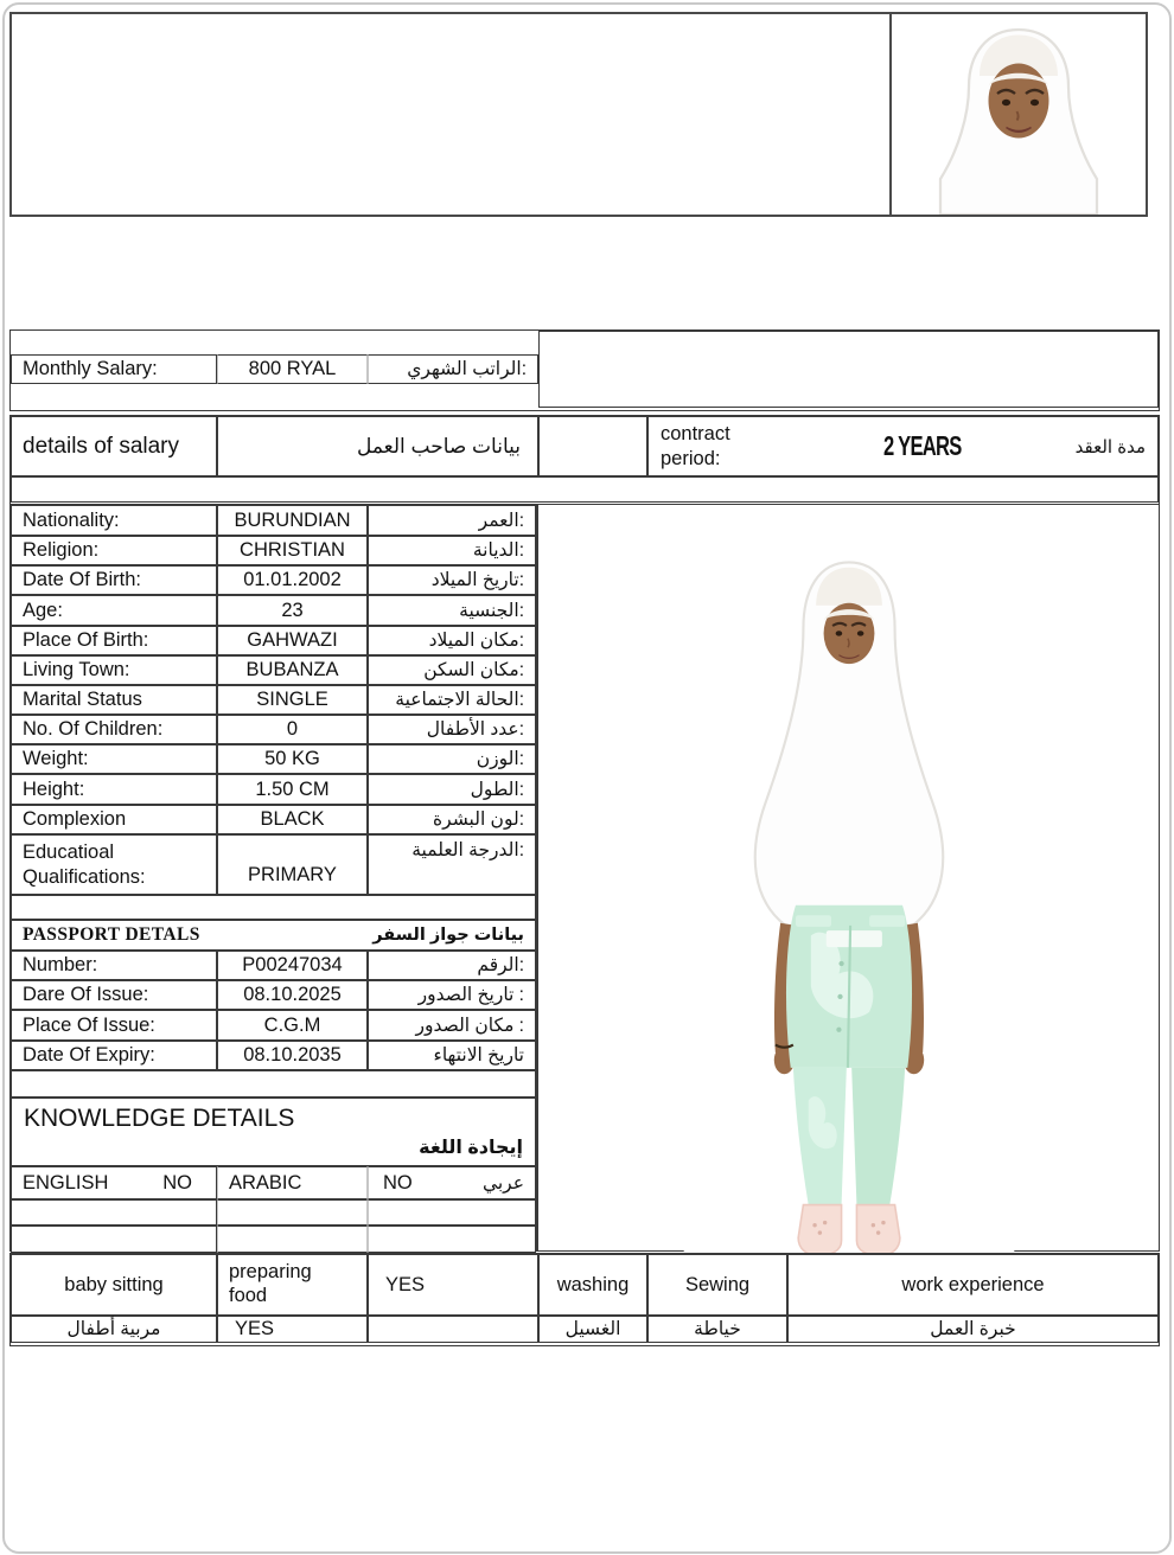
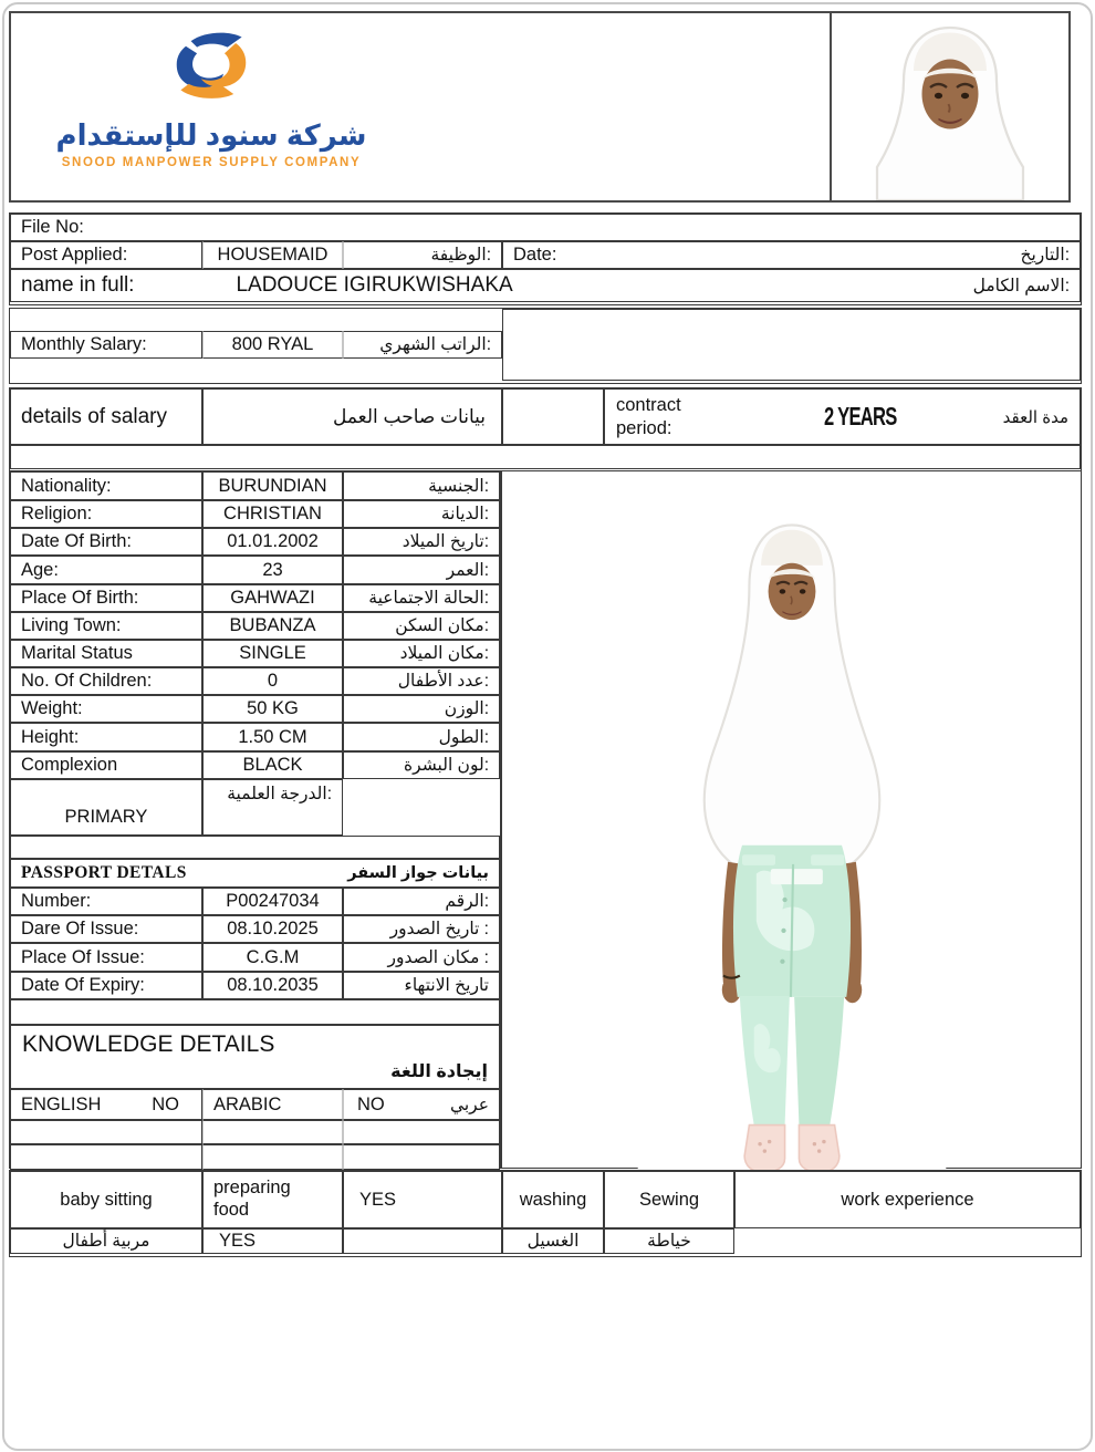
+ شركة سنود للإستقدام
+ SNOOD MANPOWER SUPPLY COMPANY
+ File No:
+ Post Applied:
+ HOUSEMAID
+ الوظيفة:
+ Date:
+ التاريخ:
+ name in full:
+ LADOUCE IGIRUKWISHAKA
+ الاسم الكامل:
  Monthly Salary:
  800 RYAL
  الراتب الشهري:
  details of salary
  بيانات صاحب العمل
  contract period:
  2 YEARS
  مدة العقد
  Nationality:
  BURUNDIAN
- العمر:
+ الجنسية:
  Religion:
  CHRISTIAN
  الديانة:
  Date Of Birth:
  01.01.2002
  تاريخ الميلاد:
  Age:
  23
- الجنسية:
+ العمر:
  Place Of Birth:
  GAHWAZI
- مكان الميلاد:
+ الحالة الاجتماعية:
  Living Town:
  BUBANZA
  مكان السكن:
  Marital Status
  SINGLE
- الحالة الاجتماعية:
+ مكان الميلاد:
  No. Of Children:
  0
  عدد الأطفال:
  Weight:
  50 KG
  الوزن:
  Height:
  1.50 CM
  الطول:
  Complexion
  BLACK
  لون البشرة:
- Educatioal Qualifications:
  PRIMARY
  الدرجة العلمية:
  PASSPORT DETALS
  بيانات جواز السفر
  Number:
  P00247034
  الرقم:
  Dare Of Issue:
  08.10.2025
  تاريخ الصدور :
  Place Of Issue:
  C.G.M
  مكان الصدور :
  Date Of Expiry:
  08.10.2035
  تاريخ الانتهاء
  KNOWLEDGE DETAILS
  إيجادة اللغة
  ENGLISH
  NO
  ARABIC
  NO
  عربي
  baby sitting
  preparing food
  YES
  washing
  Sewing
  work experience
  مربية أطفال
  YES
  الغسيل
  خياطة
- خبرة العمل
